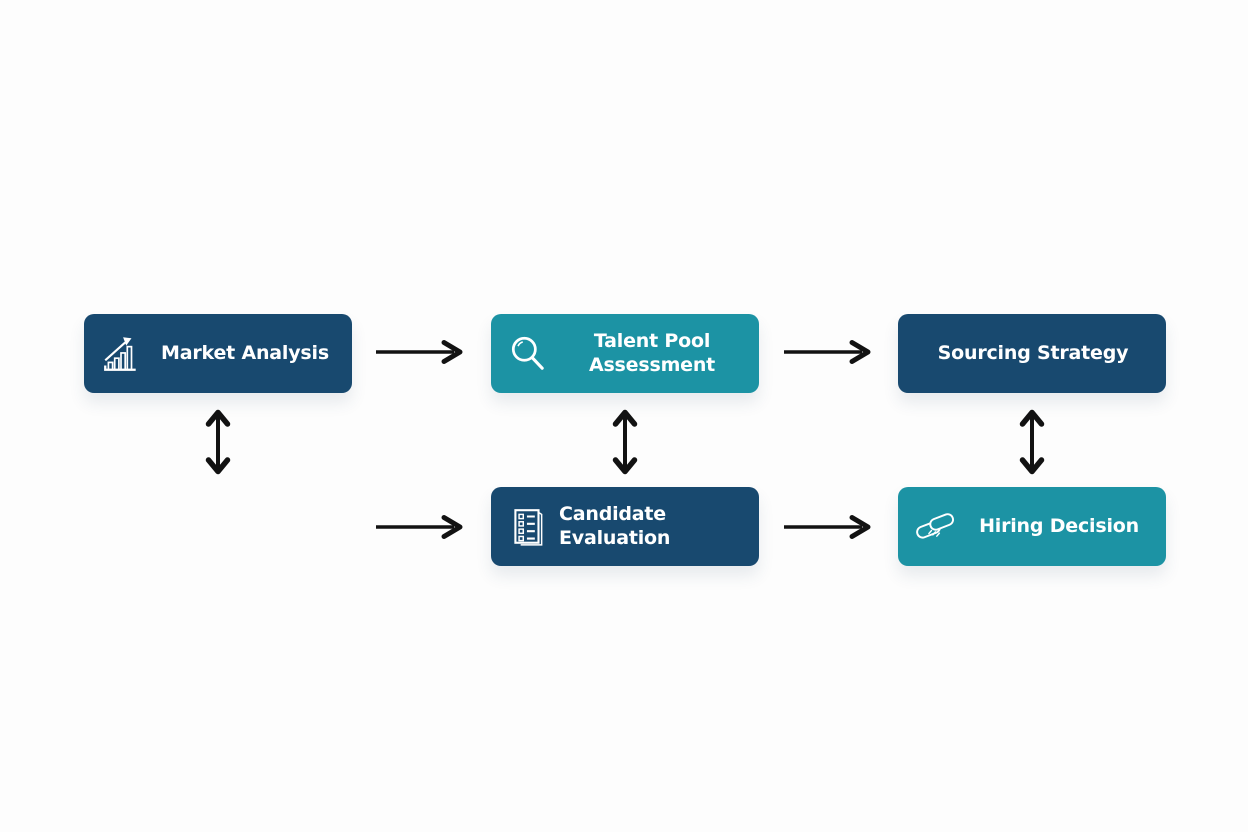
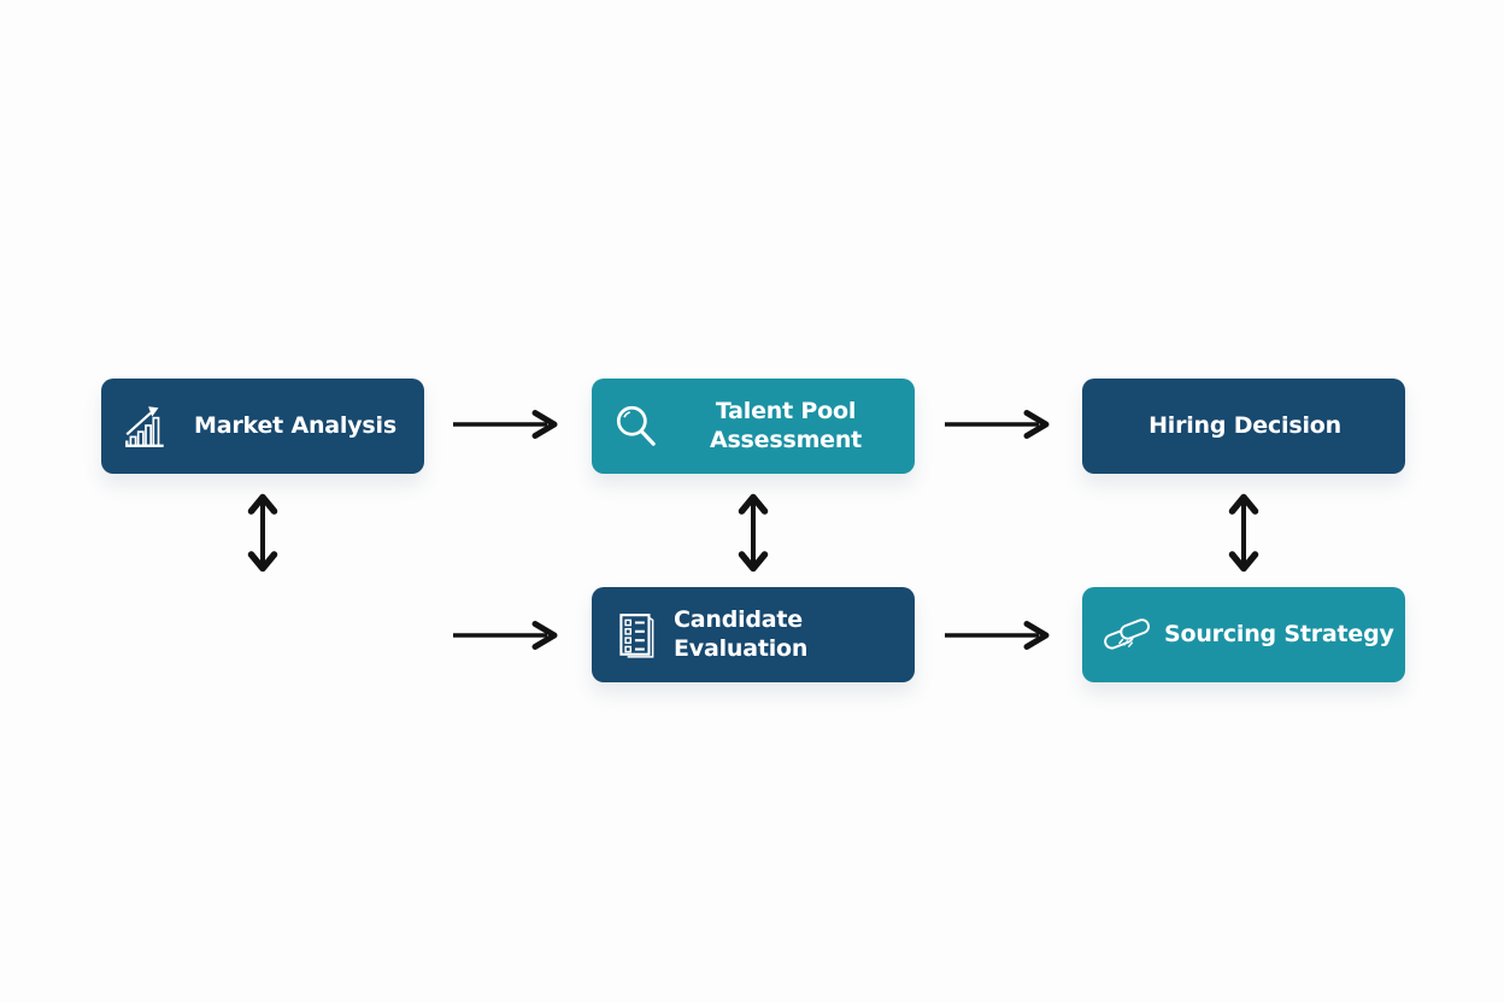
  Market Analysis
  Talent Pool Assessment
- Sourcing Strategy
+ Hiring Decision
  Candidate Evaluation
- Hiring Decision
+ Sourcing Strategy
